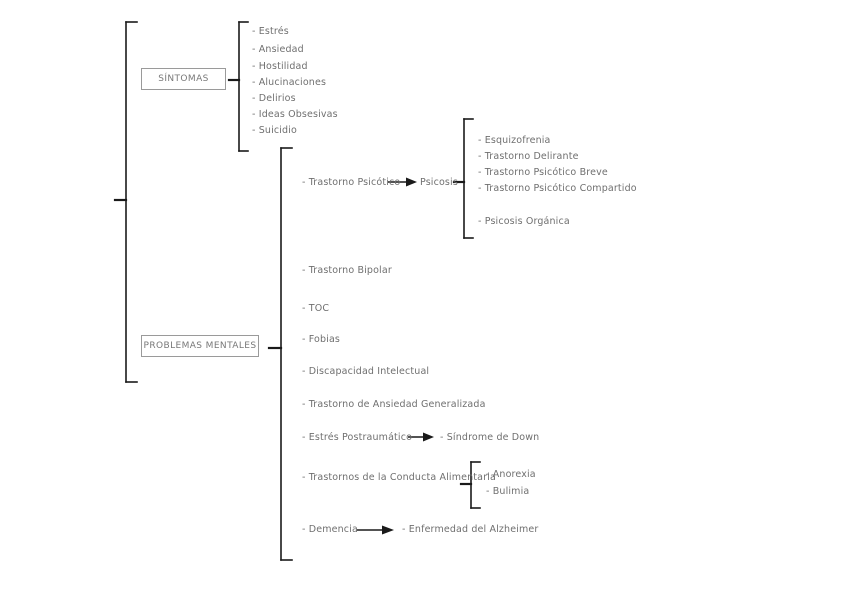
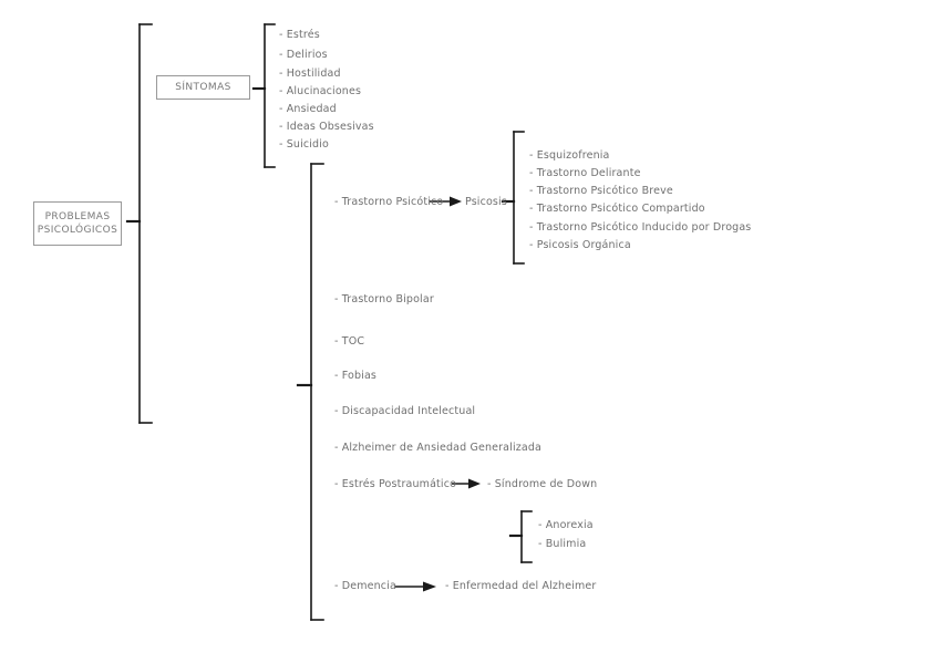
+ PROBLEMAS
+ PSICOLÓGICOS
  SÍNTOMAS
- PROBLEMAS MENTALES
  - Estrés
- - Ansiedad
+ - Delirios
  - Hostilidad
  - Alucinaciones
- - Delirios
+ - Ansiedad
  - Ideas Obsesivas
  - Suicidio
  - Trastorno Psicótico
  - Trastorno Bipolar
  - TOC
  - Fobias
  - Discapacidad Intelectual
- - Trastorno de Ansiedad Generalizada
+ - Alzheimer de Ansiedad Generalizada
  - Estrés Postraumático
- - Trastornos de la Conducta Alimentaria
  - Demencia
  Psicosis
  - Esquizofrenia
  - Trastorno Delirante
  - Trastorno Psicótico Breve
  - Trastorno Psicótico Compartido
+ - Trastorno Psicótico Inducido por Drogas
  - Psicosis Orgánica
  - Síndrome de Down
  - Anorexia
  - Bulimia
  - Enfermedad del Alzheimer
